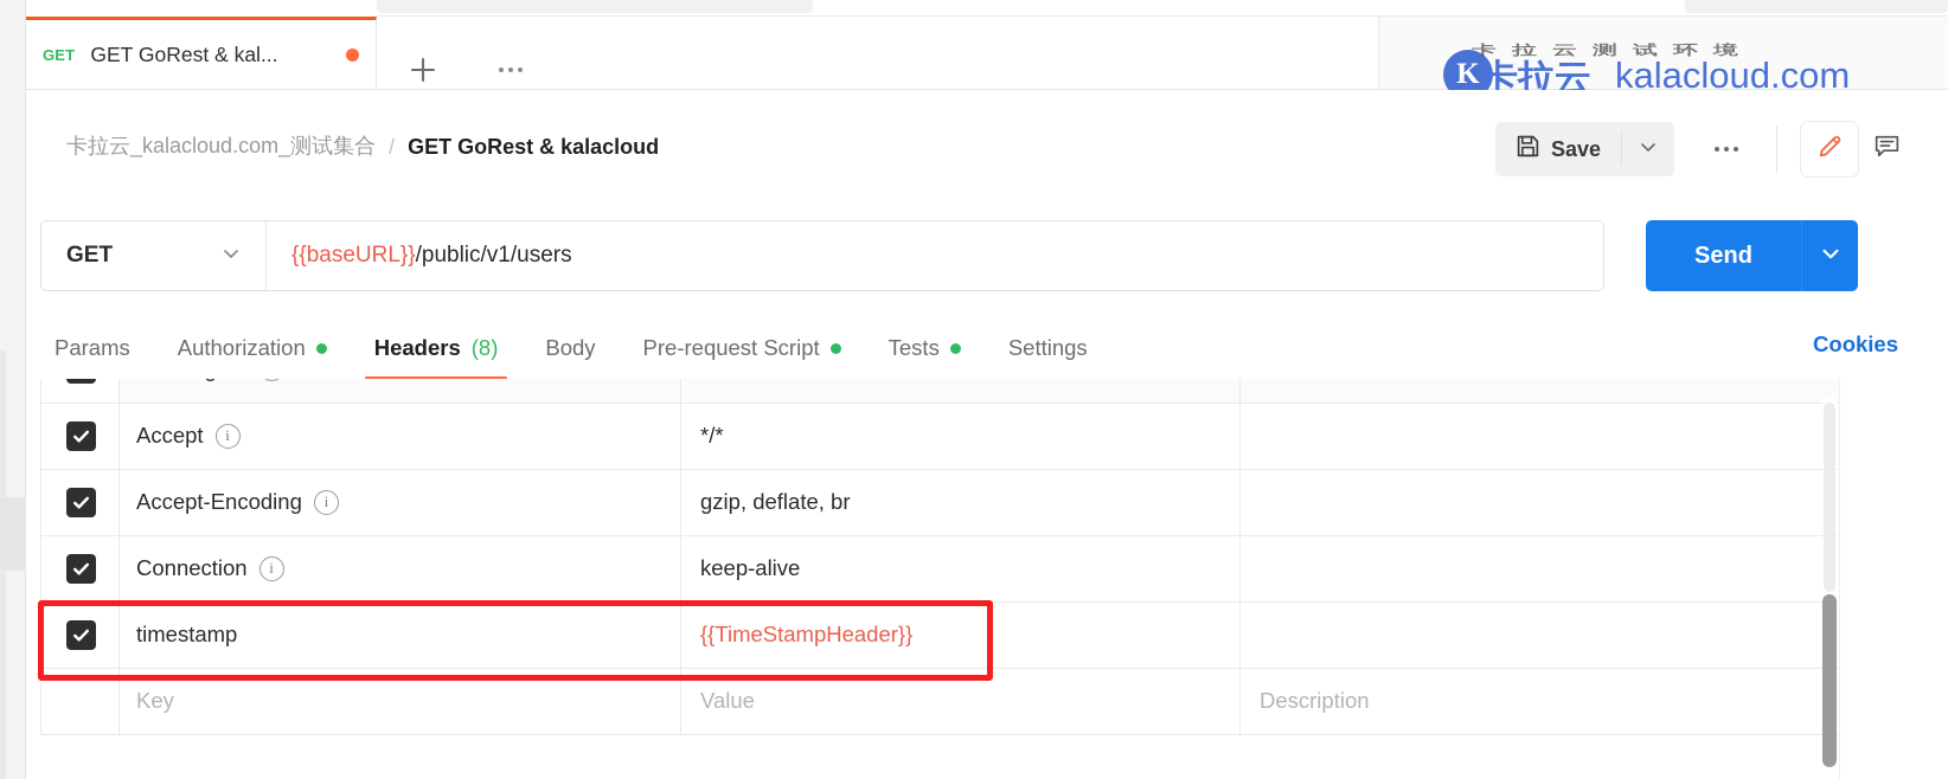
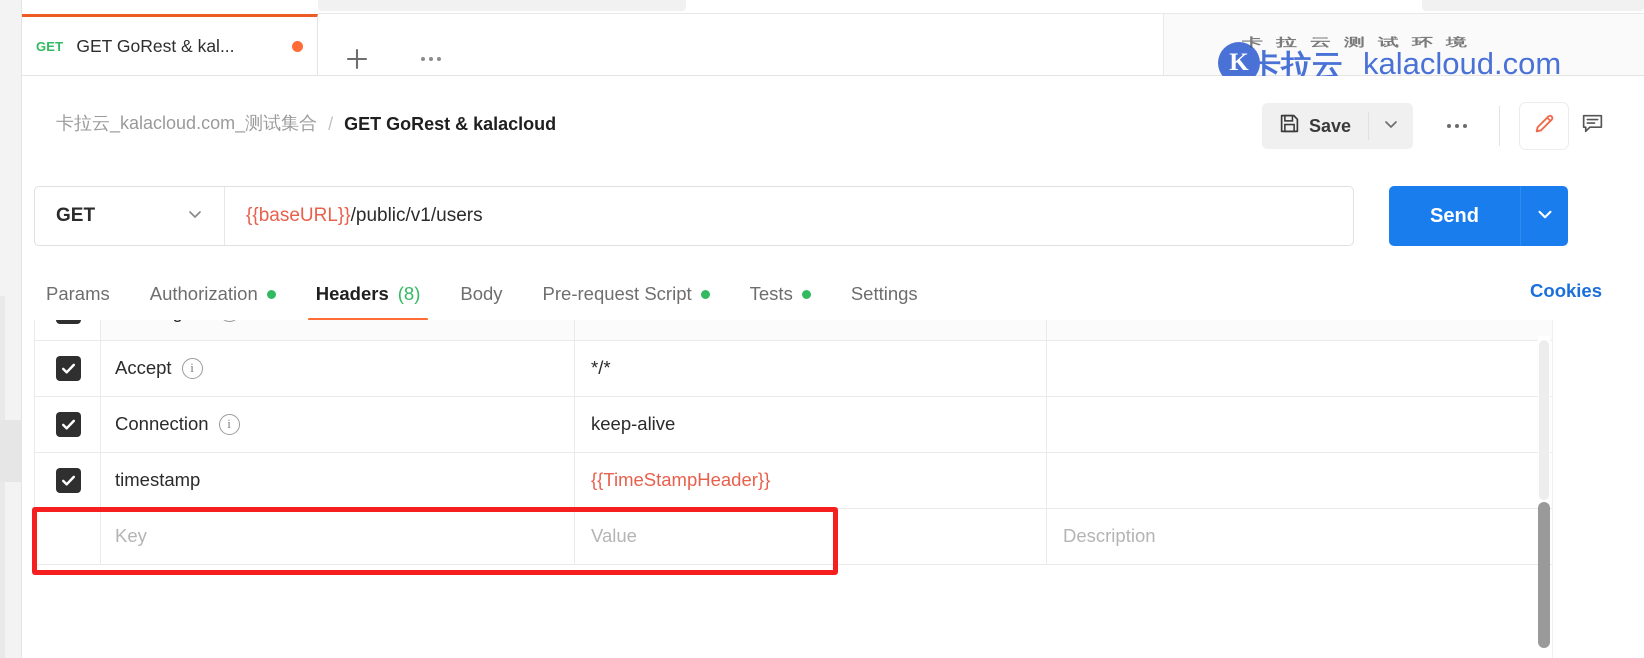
  GET
  GET GoRest & kal...
  K
  卡拉云测试环境
  卡拉云
  kalacloud.com
  卡拉云_kalacloud.com_测试集合
  /
  GET GoRest & kalacloud
  Save
  GET
  {{baseURL}}
  /public/v1/users
  Send
  Params
  Authorization
  Headers
  (8)
  Body
  Pre-request Script
  Tests
  Settings
  Cookies
  	Accept i	*/*
- 	Accept-Encoding i	gzip, deflate, br
  	Connection i	keep-alive
  	timestamp	{{TimeStampHeader}}
  	Key	Value	Description
